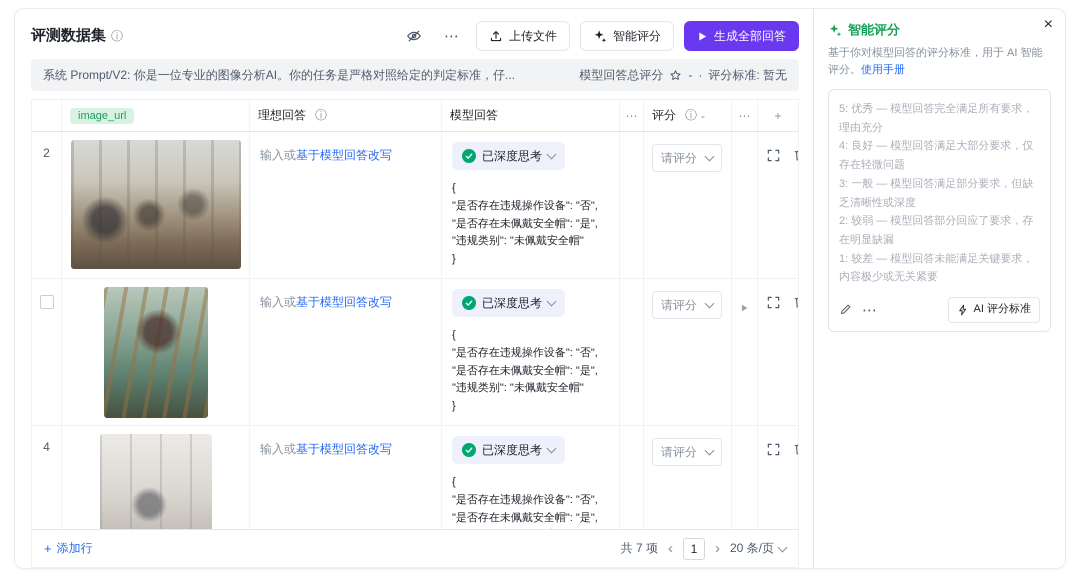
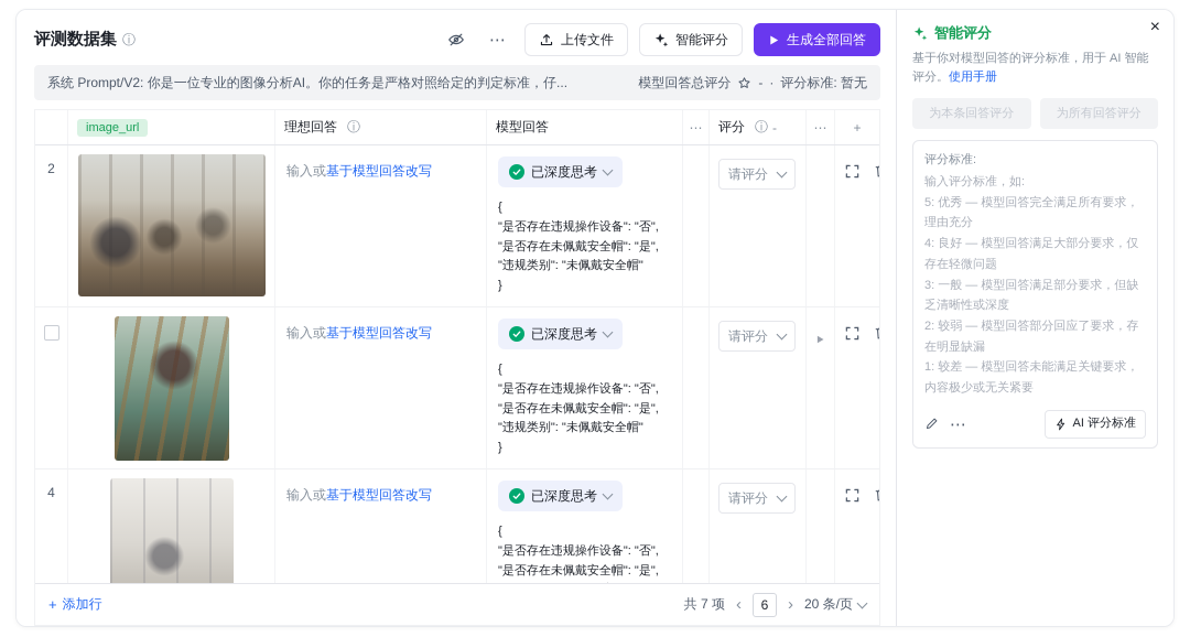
  评测数据集
  ⓘ
  ⋯
  上传文件
  智能评分
  生成全部回答
  系统 Prompt/V2: 你是一位专业的图像分析AI。你的任务是严格对照给定的判定标准，仔...
  模型回答总评分
  -
  ·
  评分标准: 暂无
  image_url
  理想回答
  ⓘ
  模型回答
  ⋯
  评分
  ⓘ
  -
  ⋯
  +
  2
  输入或基于模型回答改写
  已深度思考
  {
  "是否存在违规操作设备": "否",
  "是否存在未佩戴安全帽": "是",
  "违规类别": "未佩戴安全帽"
  }
  请评分
  输入或基于模型回答改写
  已深度思考
  {
  "是否存在违规操作设备": "否",
  "是否存在未佩戴安全帽": "是",
  "违规类别": "未佩戴安全帽"
  }
  请评分
  4
  输入或基于模型回答改写
  已深度思考
  {
  "是否存在违规操作设备": "否",
  "是否存在未佩戴安全帽": "是",
  请评分
  +
  添加行
  共 7 项
  ‹
- 1
+ 6
  ›
  20 条/页
  ×
  智能评分
  基于你对模型回答的评分标准，用于 AI 智能评分。使用手册
+ 为本条回答评分
+ 为所有回答评分
+ 评分标准:
+ 输入评分标准，如:
  5: 优秀 — 模型回答完全满足所有要求，理由充分
  4: 良好 — 模型回答满足大部分要求，仅存在轻微问题
  3: 一般 — 模型回答满足部分要求，但缺乏清晰性或深度
  2: 较弱 — 模型回答部分回应了要求，存在明显缺漏
  1: 较差 — 模型回答未能满足关键要求，内容极少或无关紧要
  ⋯
  AI 评分标准
